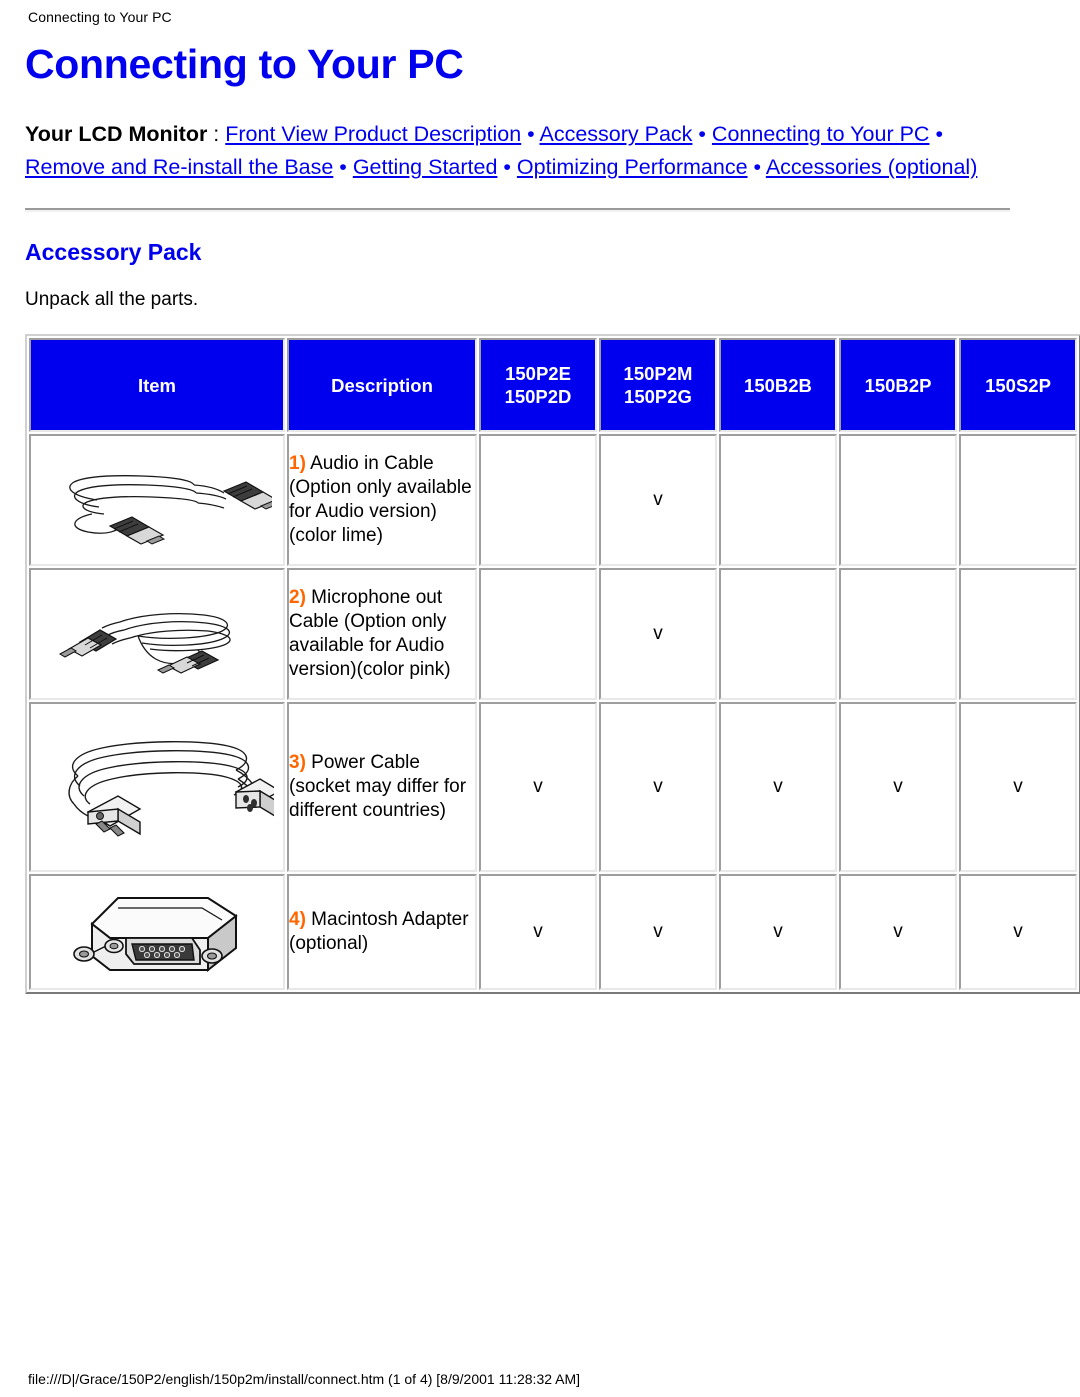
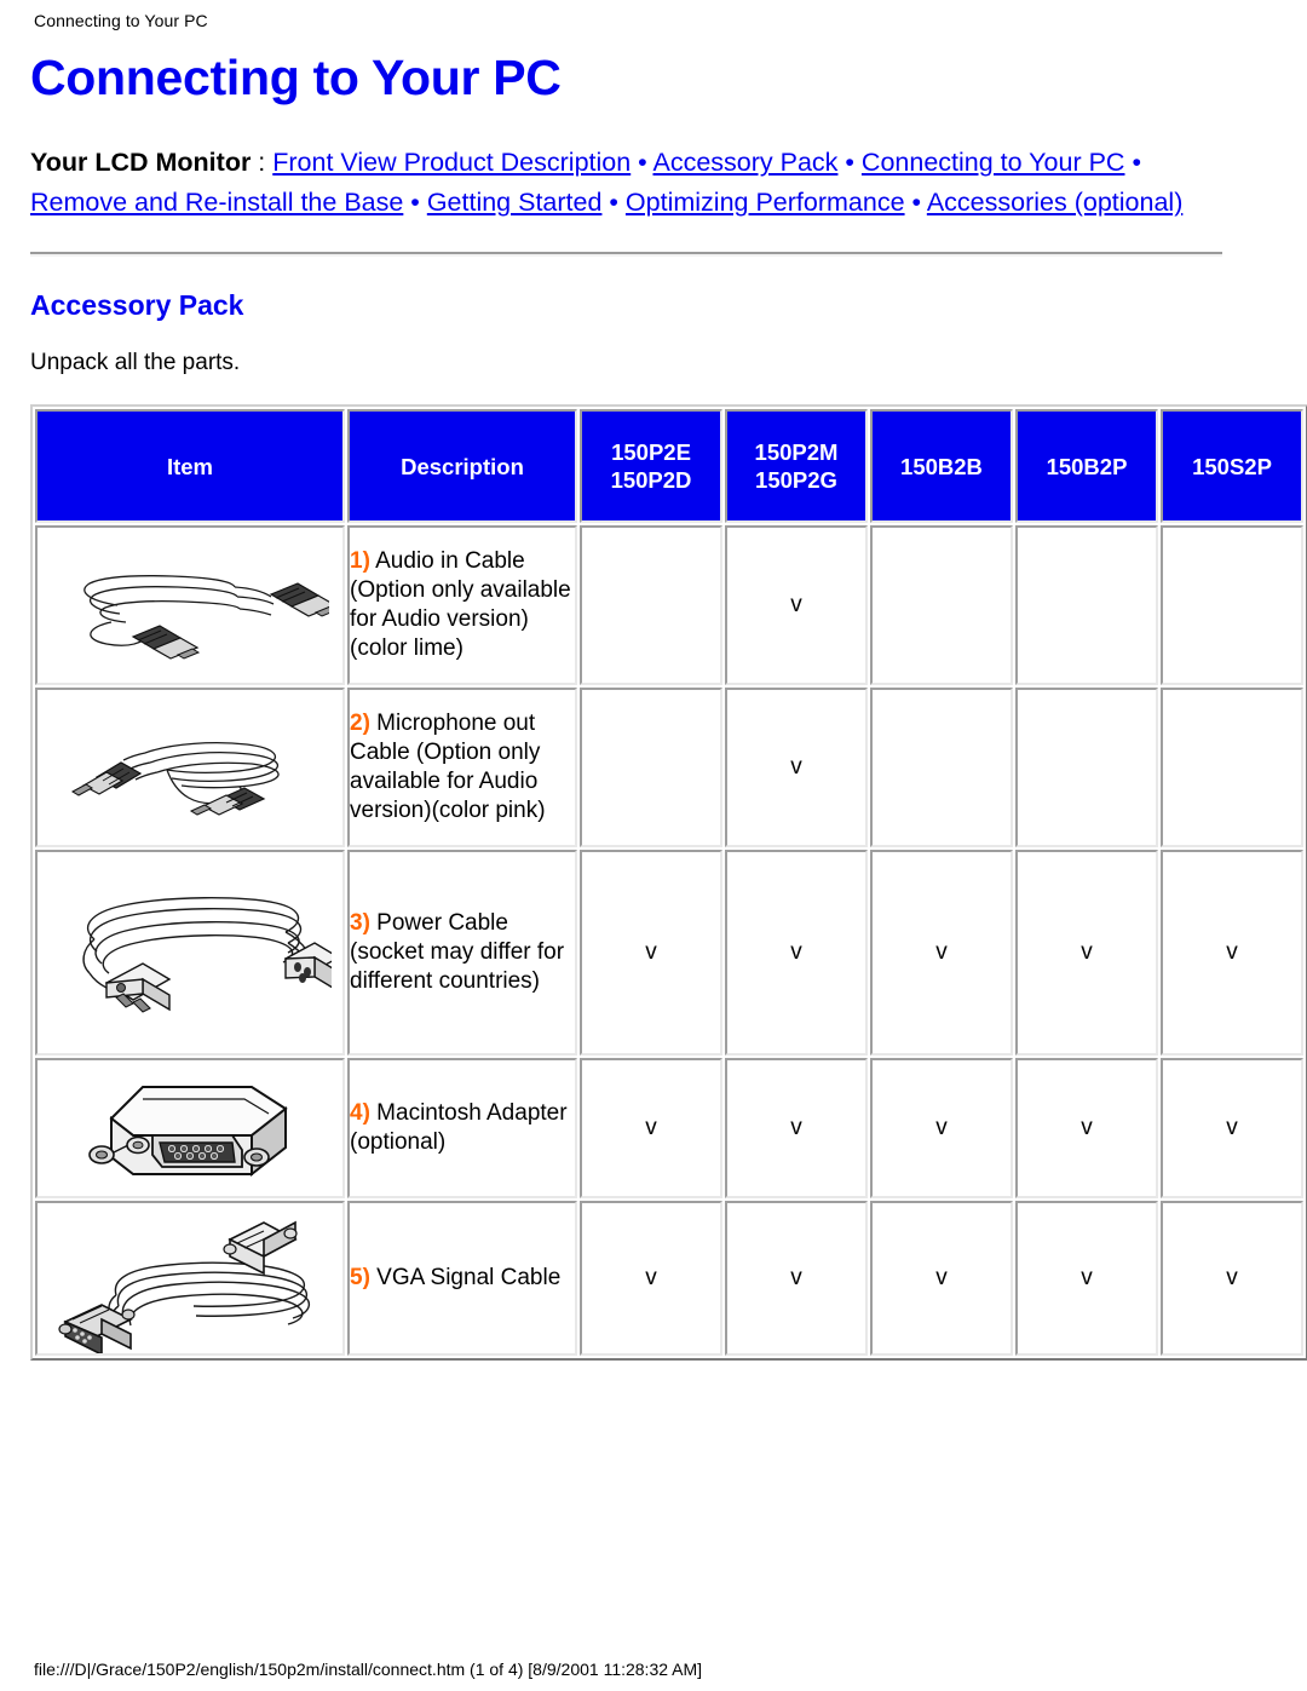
  Connecting to Your PC
  Connecting to Your PC
  Your LCD Monitor : Front View Product Description • Accessory Pack • Connecting to Your PC • Remove and Re-install the Base • Getting Started • Optimizing Performance • Accessories (optional)
  Accessory Pack
  Unpack all the parts.
  Item	Description	150P2E 150P2D	150P2M 150P2G	150B2B	150B2P	150S2P
  	1) Audio in Cable (Option only available for Audio version)(color lime)		v
  	2) Microphone out Cable (Option only available for Audio version)(color pink)		v
  	3) Power Cable (socket may differ for different countries)	v	v	v	v	v
  	4) Macintosh Adapter (optional)	v	v	v	v	v
+ 	5) VGA Signal Cable	v	v	v	v	v
  file:///D|/Grace/150P2/english/150p2m/install/connect.htm (1 of 4) [8/9/2001 11:28:32 AM]
